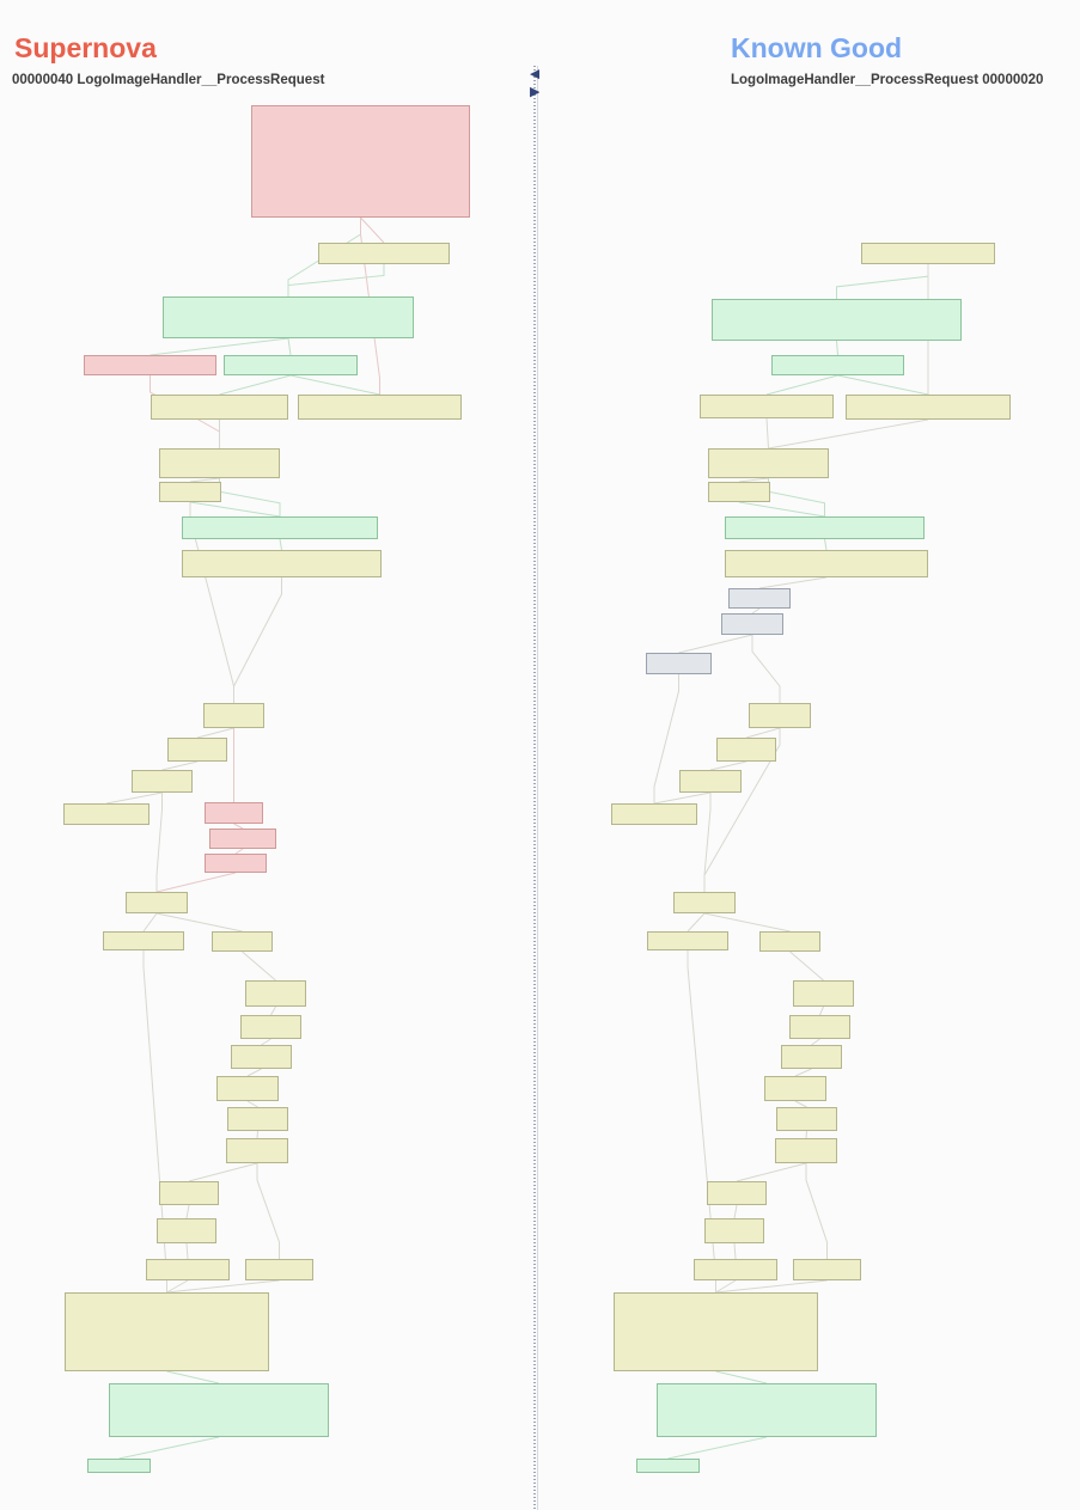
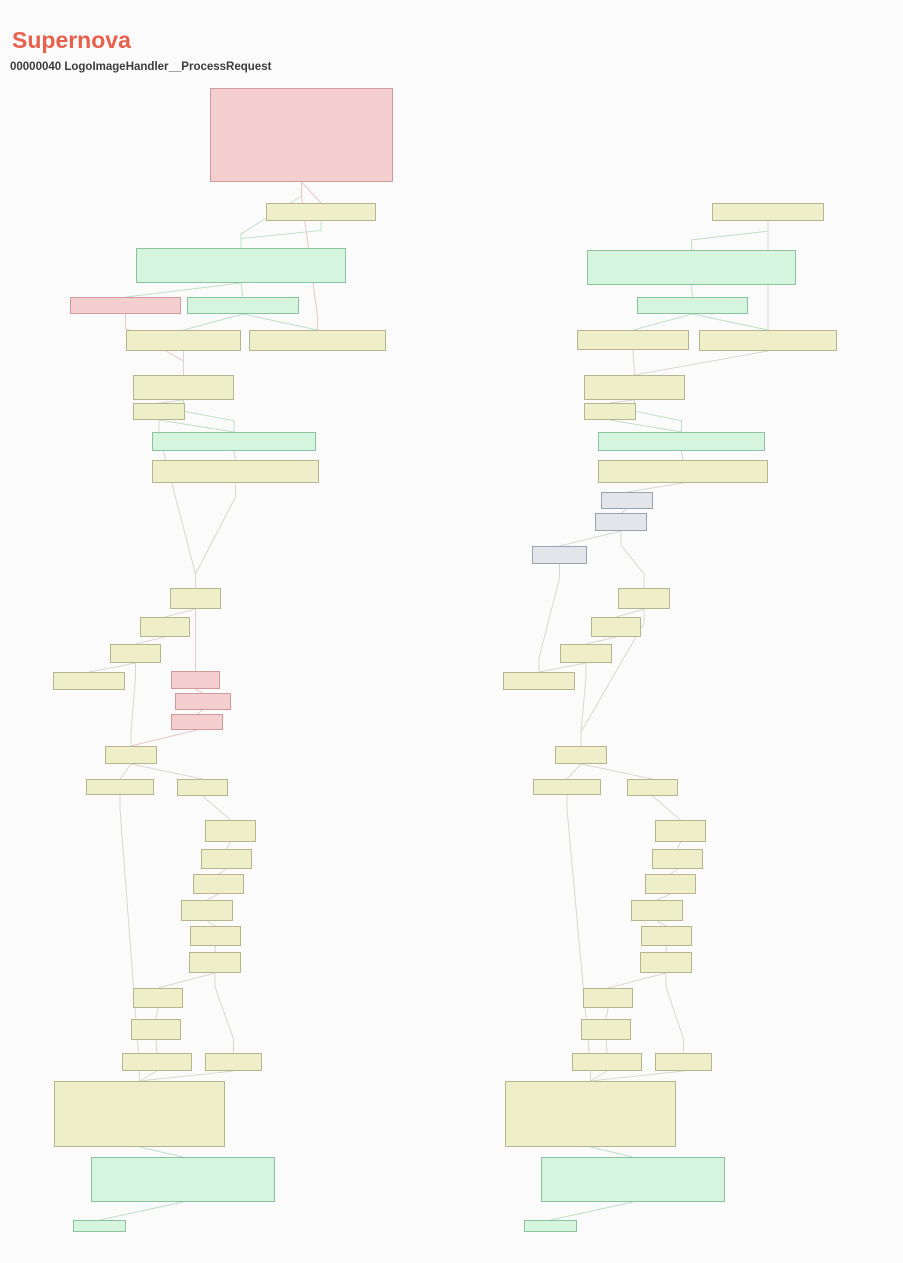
  Supernova
  00000040 LogoImageHandler__ProcessRequest
- ◀
- ▶
- Known Good
- LogoImageHandler__ProcessRequest 00000020
